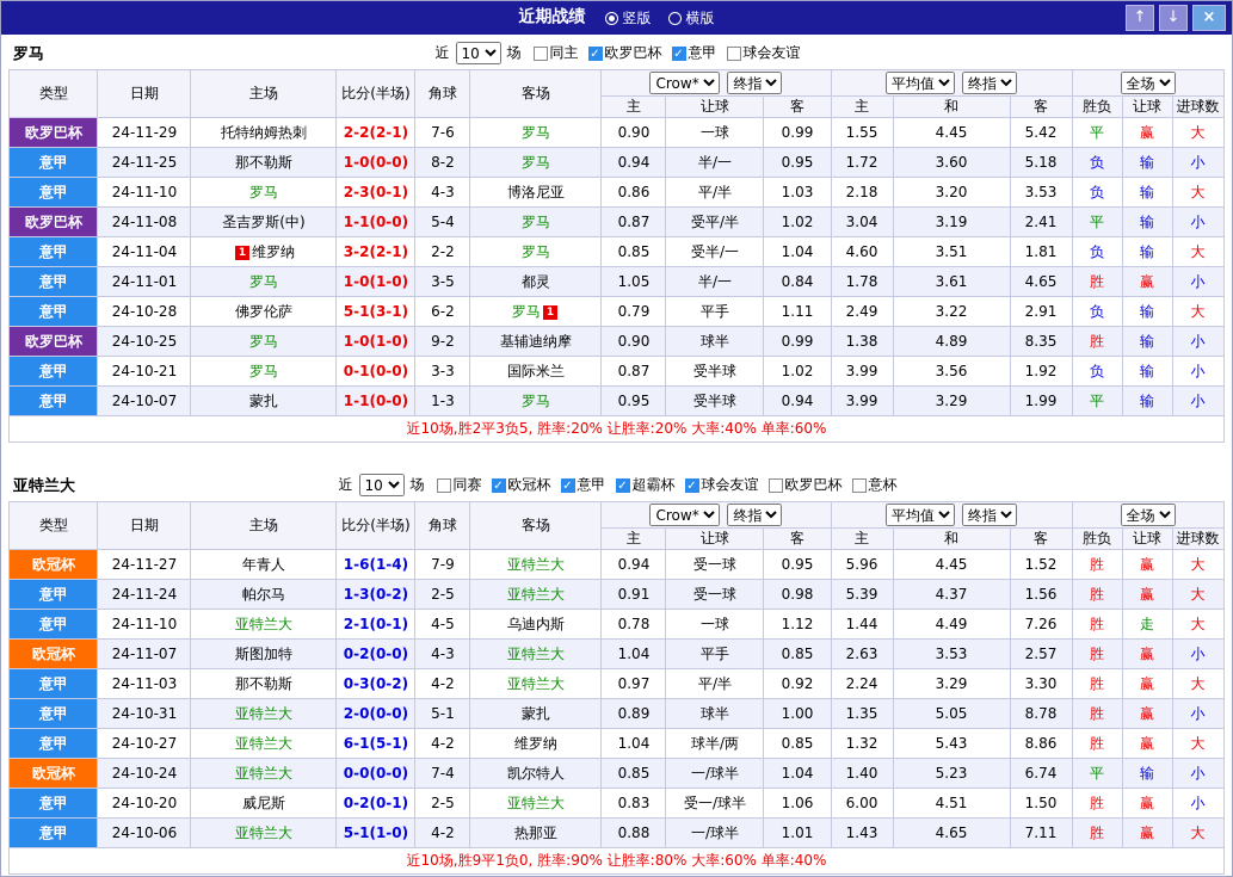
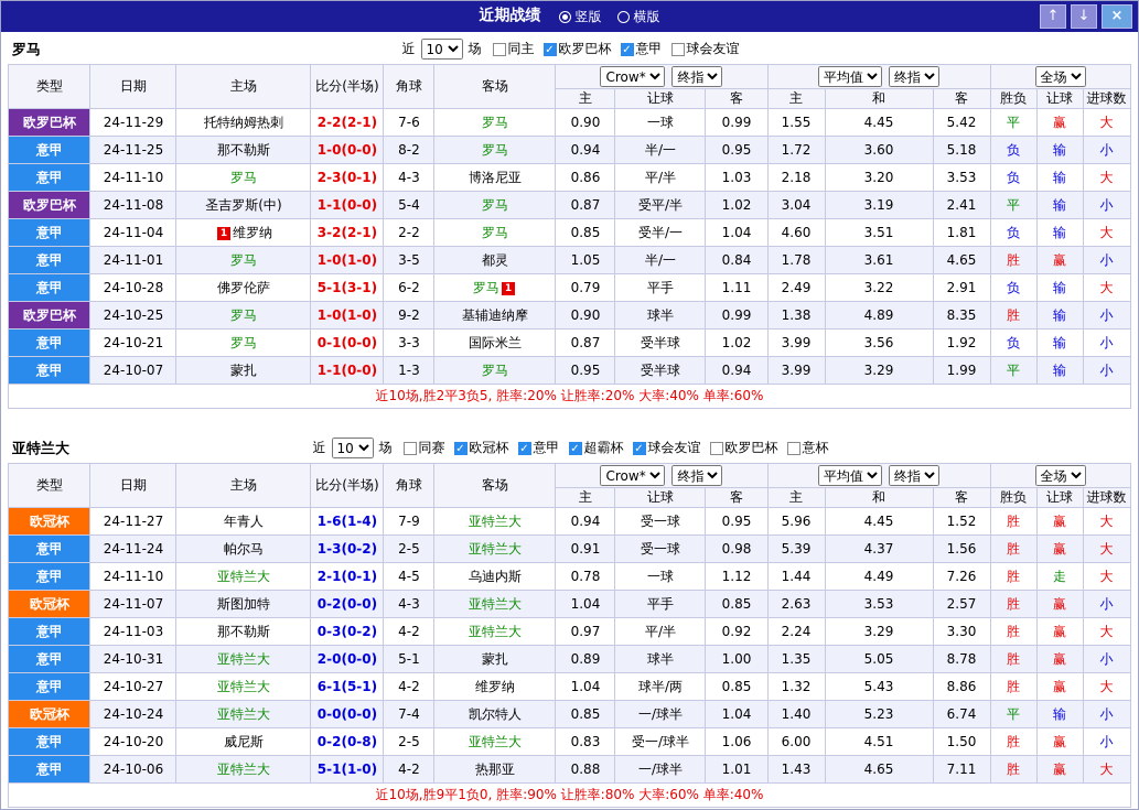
  近期战绩
  竖版
  横版
  ↑
  ↓
  ×
  罗马
  近
  10
  场
  同主
  ✓
  欧罗巴杯
  ✓
  意甲
  球会友谊
  类型	日期	主场	比分(半场)	角球	客场	Crow* 终指	平均值 终指	全场
  主	让球	客	主	和	客	胜负	让球	进球数
  欧罗巴杯	24-11-29	托特纳姆热刺	2-2(2-1)	7-6	罗马	0.90	一球	0.99	1.55	4.45	5.42	平	赢	大
  意甲	24-11-25	那不勒斯	1-0(0-0)	8-2	罗马	0.94	半/一	0.95	1.72	3.60	5.18	负	输	小
  意甲	24-11-10	罗马	2-3(0-1)	4-3	博洛尼亚	0.86	平/半	1.03	2.18	3.20	3.53	负	输	大
  欧罗巴杯	24-11-08	圣吉罗斯(中)	1-1(0-0)	5-4	罗马	0.87	受平/半	1.02	3.04	3.19	2.41	平	输	小
  意甲	24-11-04	1 维罗纳	3-2(2-1)	2-2	罗马	0.85	受半/一	1.04	4.60	3.51	1.81	负	输	大
  意甲	24-11-01	罗马	1-0(1-0)	3-5	都灵	1.05	半/一	0.84	1.78	3.61	4.65	胜	赢	小
  意甲	24-10-28	佛罗伦萨	5-1(3-1)	6-2	罗马 1	0.79	平手	1.11	2.49	3.22	2.91	负	输	大
  欧罗巴杯	24-10-25	罗马	1-0(1-0)	9-2	基辅迪纳摩	0.90	球半	0.99	1.38	4.89	8.35	胜	输	小
  意甲	24-10-21	罗马	0-1(0-0)	3-3	国际米兰	0.87	受半球	1.02	3.99	3.56	1.92	负	输	小
  意甲	24-10-07	蒙扎	1-1(0-0)	1-3	罗马	0.95	受半球	0.94	3.99	3.29	1.99	平	输	小
  近10场,胜2平3负5, 胜率:20% 让胜率:20% 大率:40% 单率:60%
  亚特兰大
  近
  10
  场
  同赛
  ✓
  欧冠杯
  ✓
  意甲
  ✓
  超霸杯
  ✓
  球会友谊
  欧罗巴杯
  意杯
  类型	日期	主场	比分(半场)	角球	客场	Crow* 终指	平均值 终指	全场
  主	让球	客	主	和	客	胜负	让球	进球数
  欧冠杯	24-11-27	年青人	1-6(1-4)	7-9	亚特兰大	0.94	受一球	0.95	5.96	4.45	1.52	胜	赢	大
  意甲	24-11-24	帕尔马	1-3(0-2)	2-5	亚特兰大	0.91	受一球	0.98	5.39	4.37	1.56	胜	赢	大
  意甲	24-11-10	亚特兰大	2-1(0-1)	4-5	乌迪内斯	0.78	一球	1.12	1.44	4.49	7.26	胜	走	大
  欧冠杯	24-11-07	斯图加特	0-2(0-0)	4-3	亚特兰大	1.04	平手	0.85	2.63	3.53	2.57	胜	赢	小
  意甲	24-11-03	那不勒斯	0-3(0-2)	4-2	亚特兰大	0.97	平/半	0.92	2.24	3.29	3.30	胜	赢	大
  意甲	24-10-31	亚特兰大	2-0(0-0)	5-1	蒙扎	0.89	球半	1.00	1.35	5.05	8.78	胜	赢	小
  意甲	24-10-27	亚特兰大	6-1(5-1)	4-2	维罗纳	1.04	球半/两	0.85	1.32	5.43	8.86	胜	赢	大
  欧冠杯	24-10-24	亚特兰大	0-0(0-0)	7-4	凯尔特人	0.85	一/球半	1.04	1.40	5.23	6.74	平	输	小
- 意甲	24-10-20	威尼斯	0-2(0-1)	2-5	亚特兰大	0.83	受一/球半	1.06	6.00	4.51	1.50	胜	赢	小
+ 意甲	24-10-20	威尼斯	0-2(0-8)	2-5	亚特兰大	0.83	受一/球半	1.06	6.00	4.51	1.50	胜	赢	小
  意甲	24-10-06	亚特兰大	5-1(1-0)	4-2	热那亚	0.88	一/球半	1.01	1.43	4.65	7.11	胜	赢	大
  近10场,胜9平1负0, 胜率:90% 让胜率:80% 大率:60% 单率:40%
